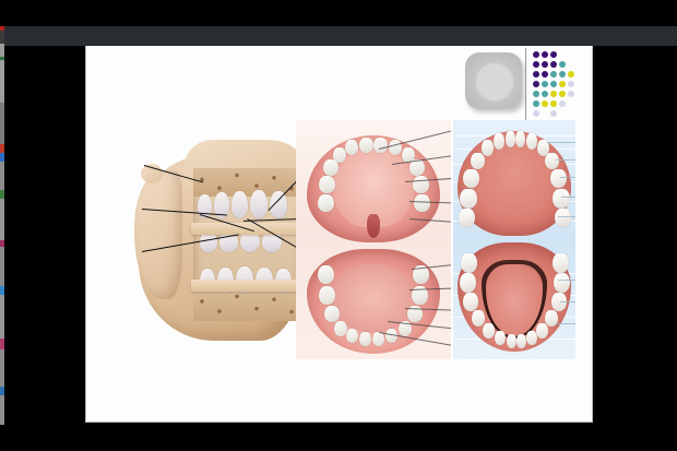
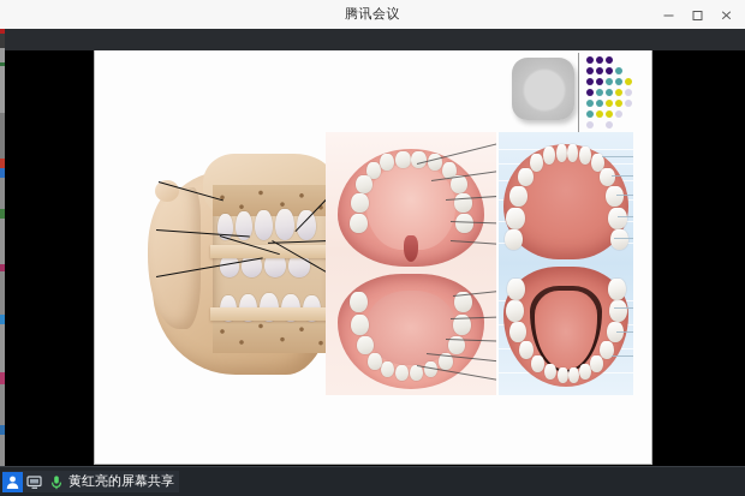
+ 腾讯会议
+ 黄红亮的屏幕共享
